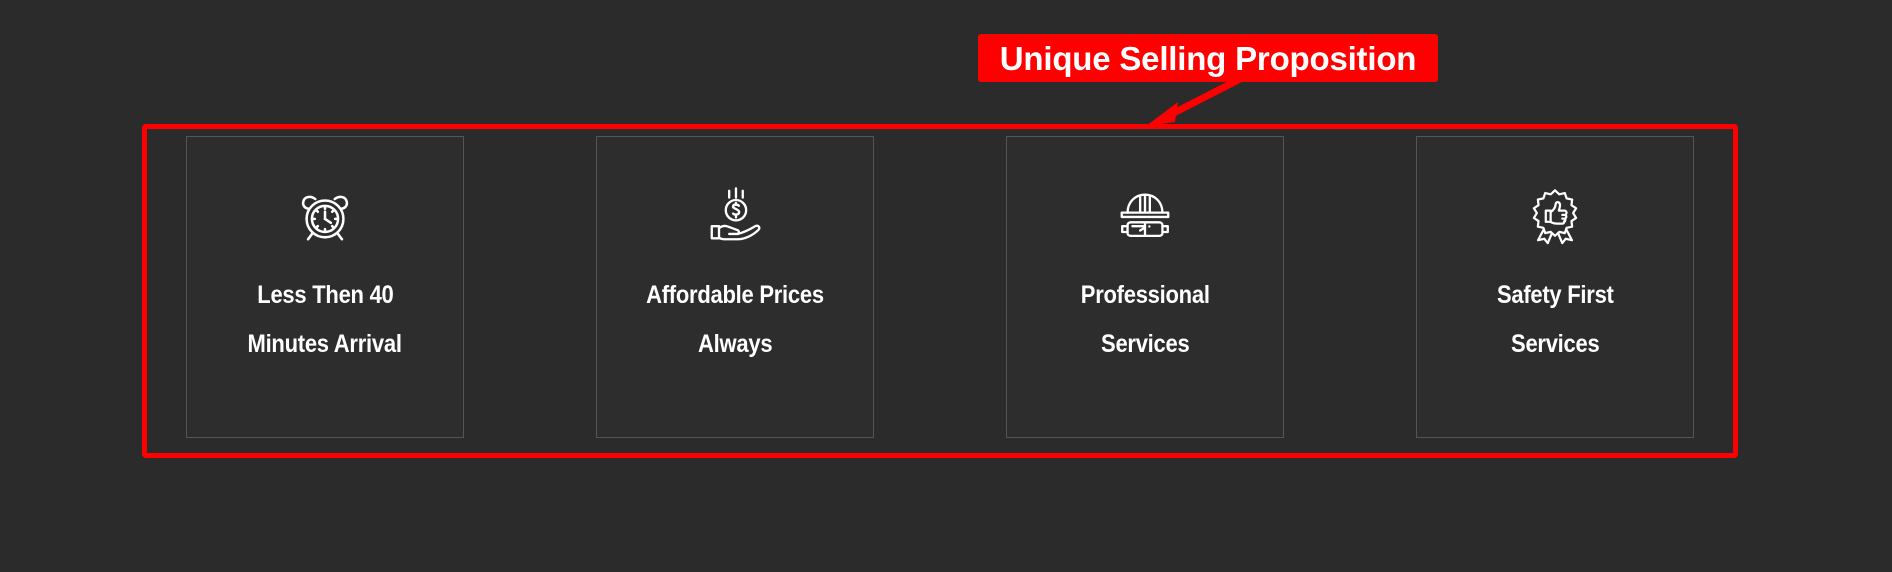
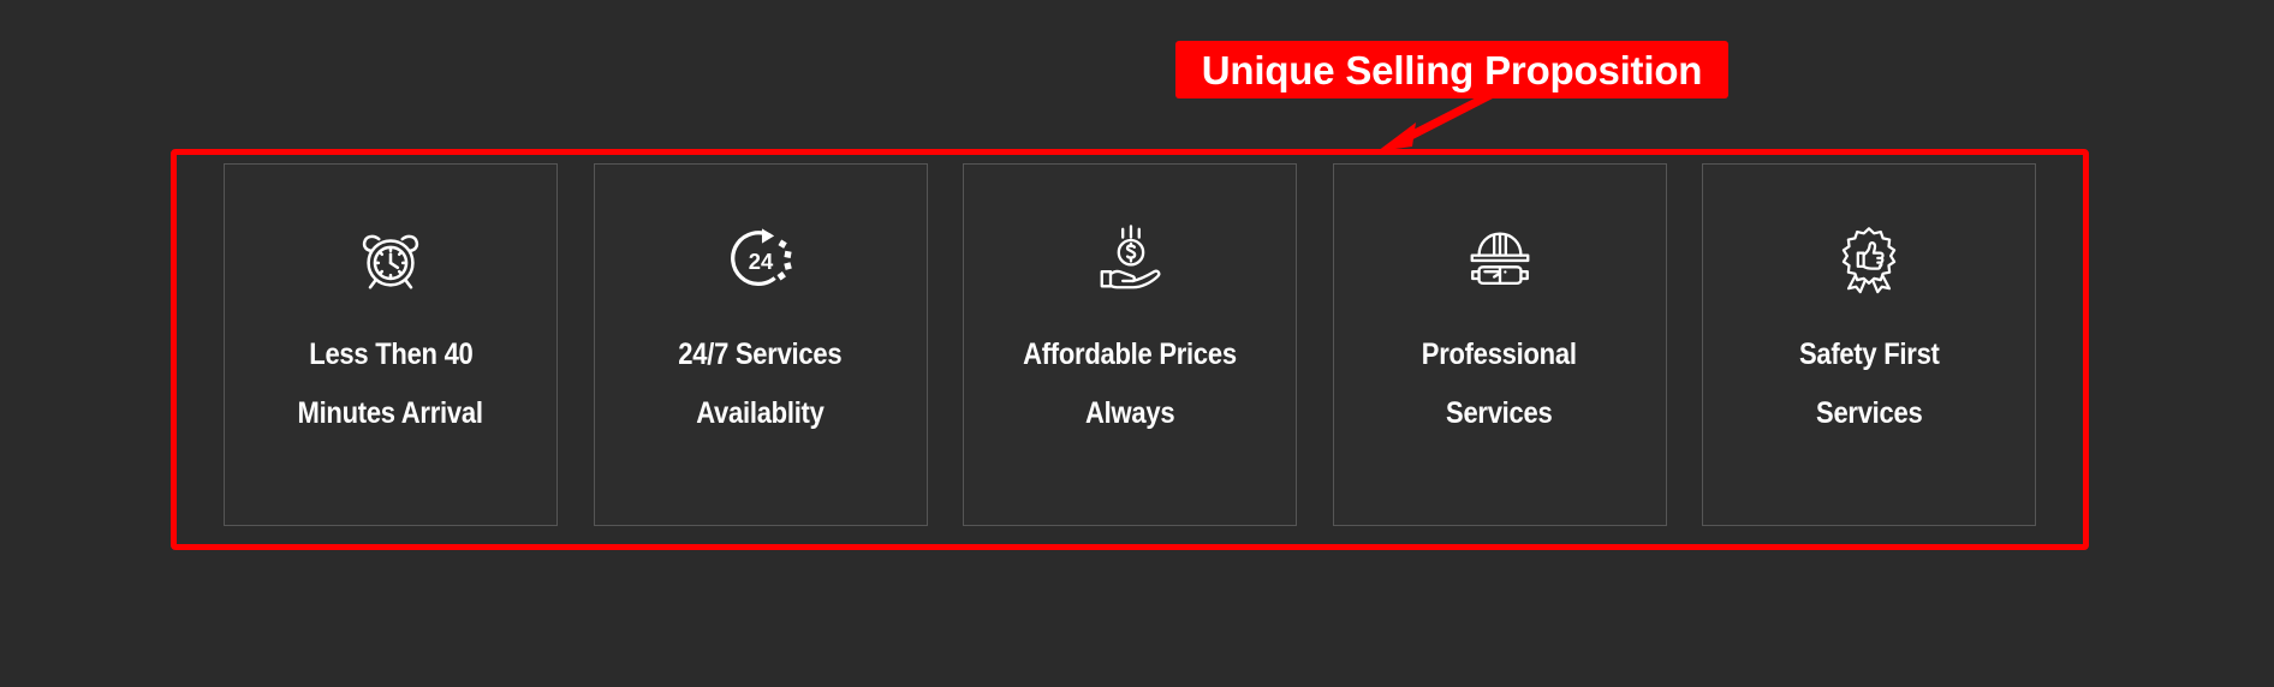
  Unique Selling Proposition
  Less Then 40
  Minutes Arrival
+ 24
+ 24/7 Services
+ Availablity
  Affordable Prices
  Always
  Professional
  Services
  Safety First
  Services
